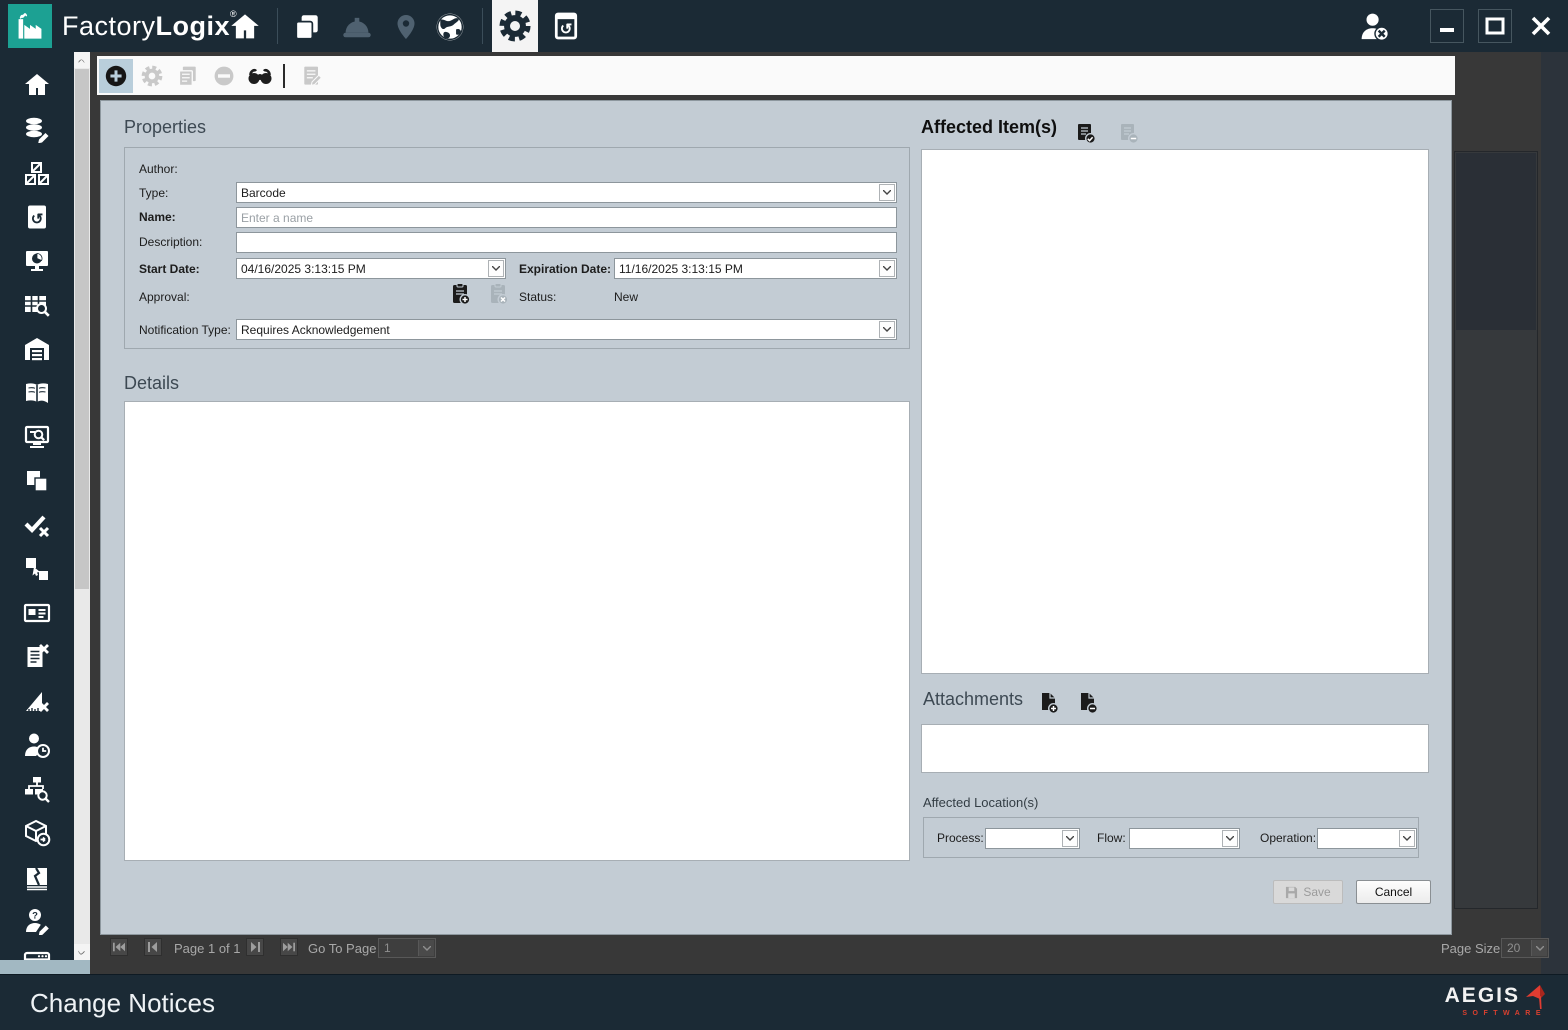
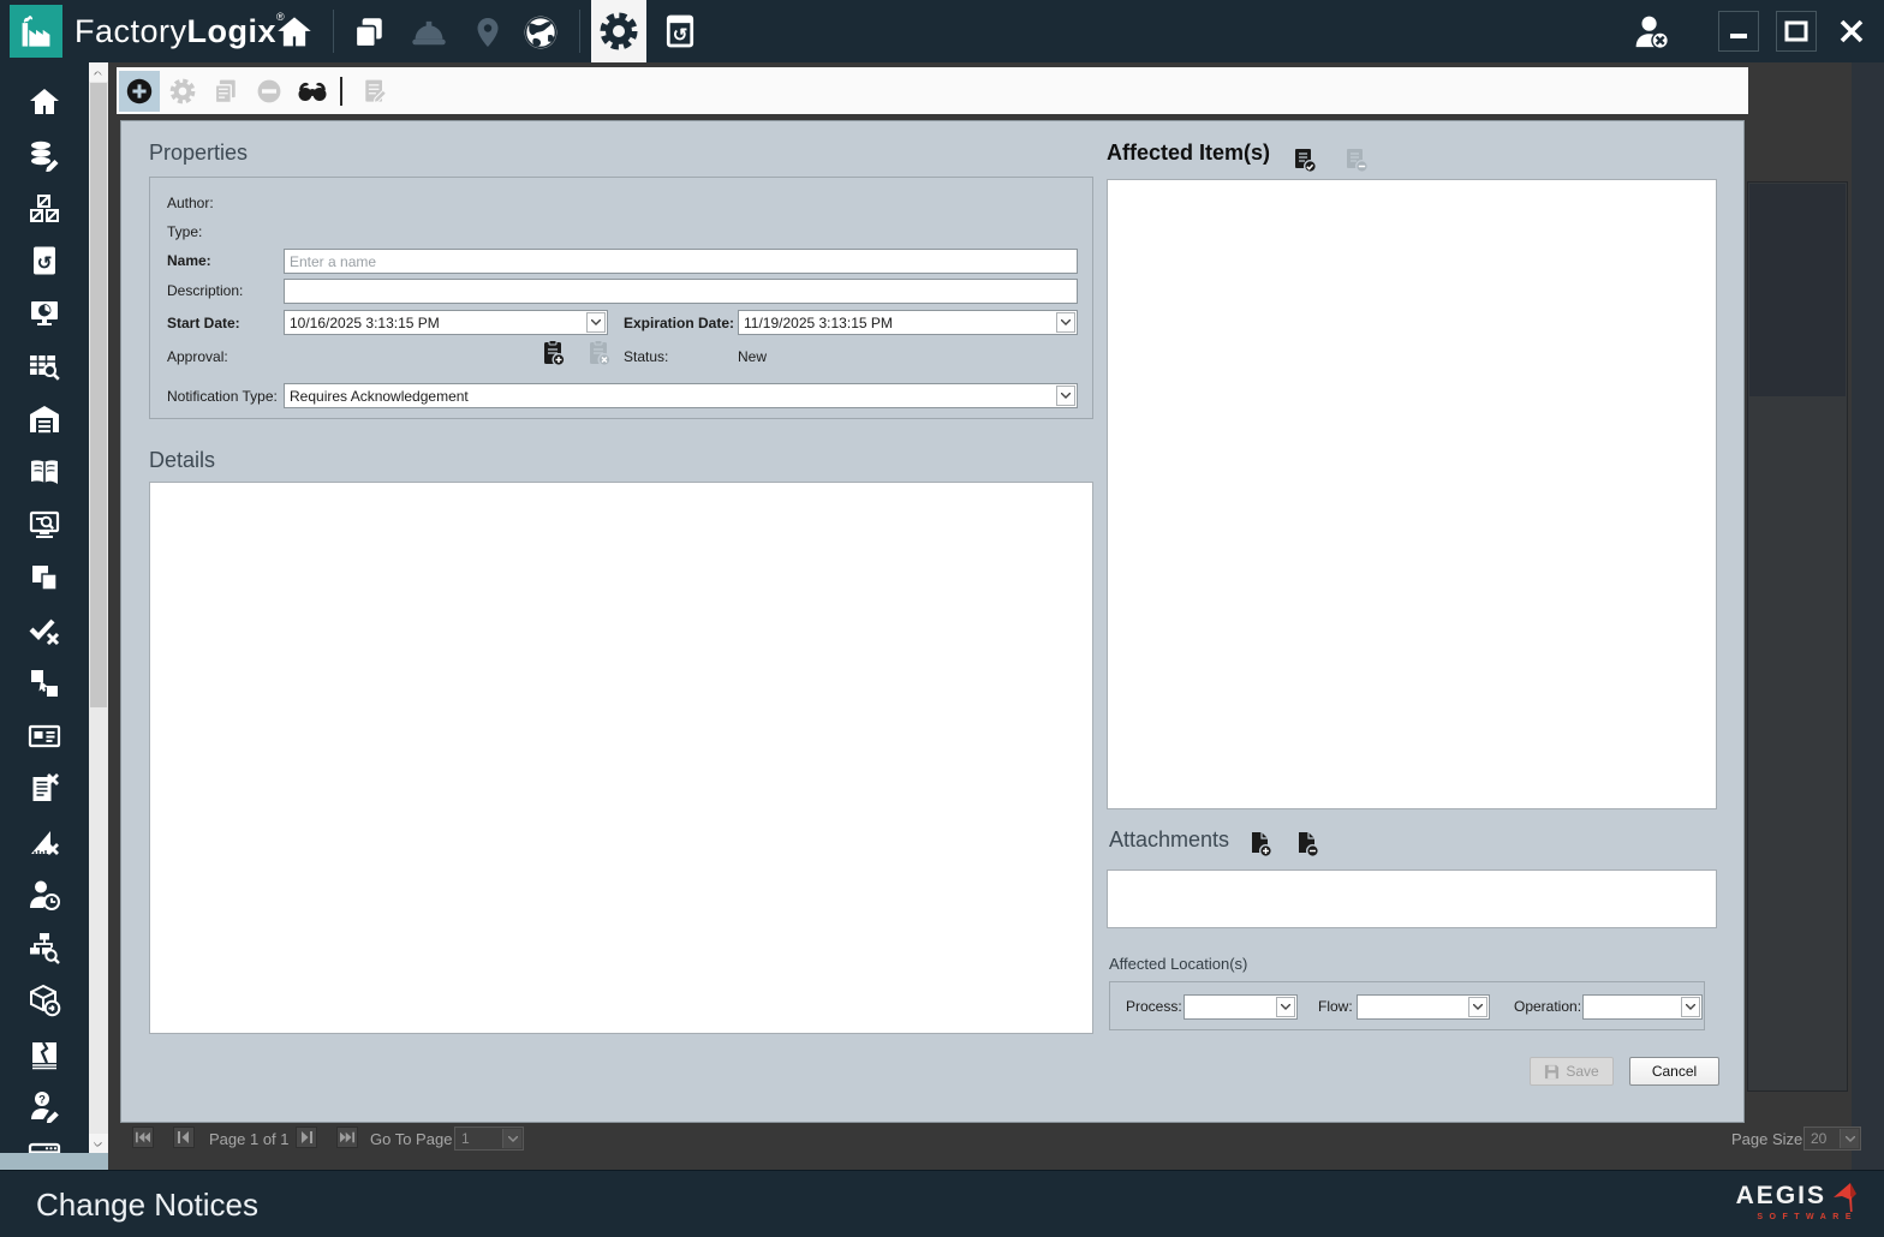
  FactoryLogix®
  ↺
  ↺
  ?
  ᨈ
  ᨆ
  Properties
  Author:
  Type:
- Barcode
  Name:
  Enter a name
  Description:
  Start Date:
- 04/16/2025 3:13:15 PM
+ 10/16/2025 3:13:15 PM
  Expiration Date:
- 11/16/2025 3:13:15 PM
+ 11/19/2025 3:13:15 PM
  Approval:
  Status:
  New
  Notification Type:
  Requires Acknowledgement
  Details
  Affected Item(s)
  Attachments
  Affected Location(s)
  Process:
  Flow:
  Operation:
  Save
  Cancel
  Page 1 of 1
  Go To Page
  1
  Page Size
  20
  Change Notices
  AEGIS
